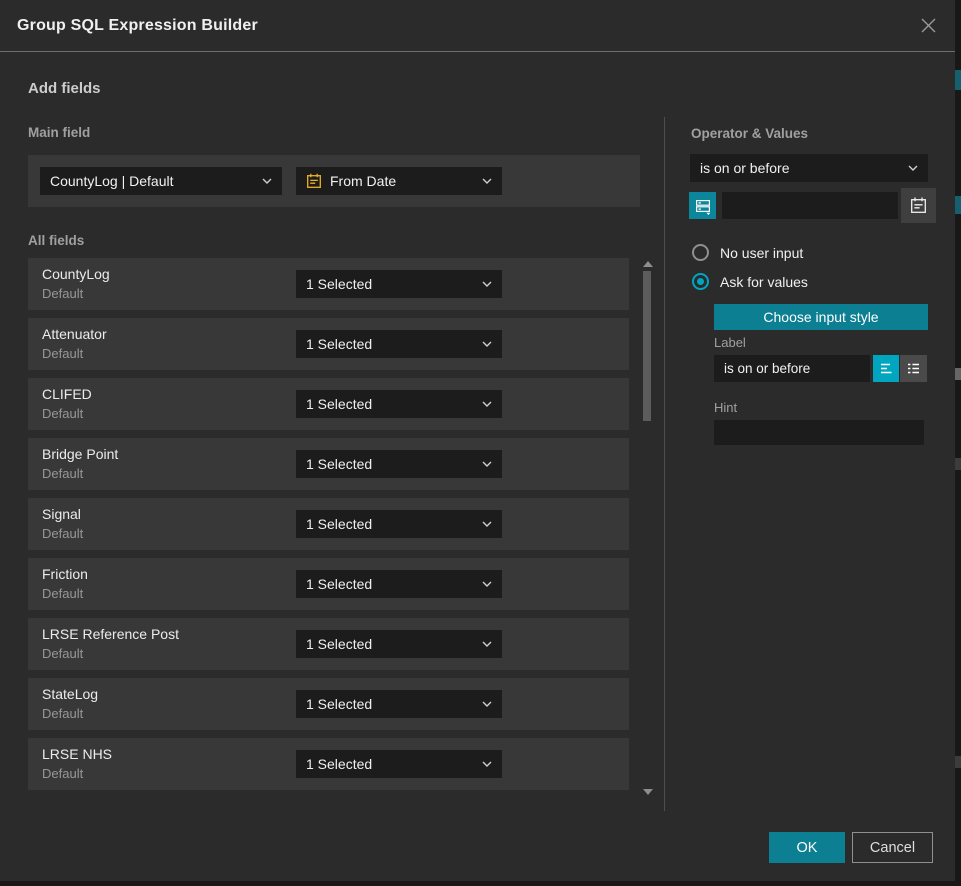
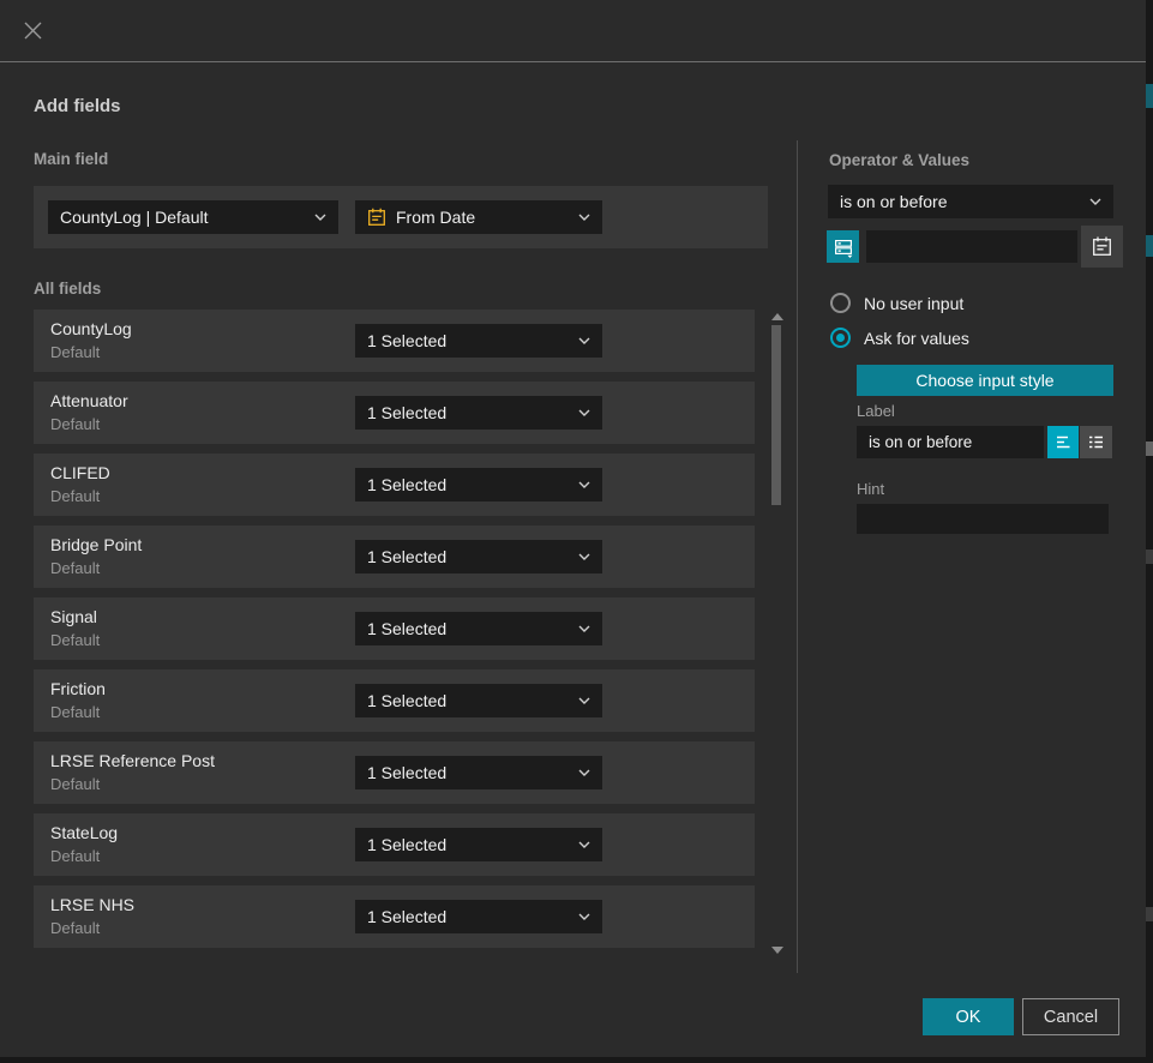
- Group SQL Expression Builder
  Add fields
  Main field
  CountyLog | Default
  From Date
  All fields
  CountyLog
  Default
  1 Selected
  Attenuator
  Default
  1 Selected
  CLIFED
  Default
  1 Selected
  Bridge Point
  Default
  1 Selected
  Signal
  Default
  1 Selected
  Friction
  Default
  1 Selected
  LRSE Reference Post
  Default
  1 Selected
  StateLog
  Default
  1 Selected
  LRSE NHS
  Default
  1 Selected
  Operator & Values
  is on or before
  No user input
  Ask for values
  Choose input style
  Label
  is on or before
  Hint
  OK
  Cancel
